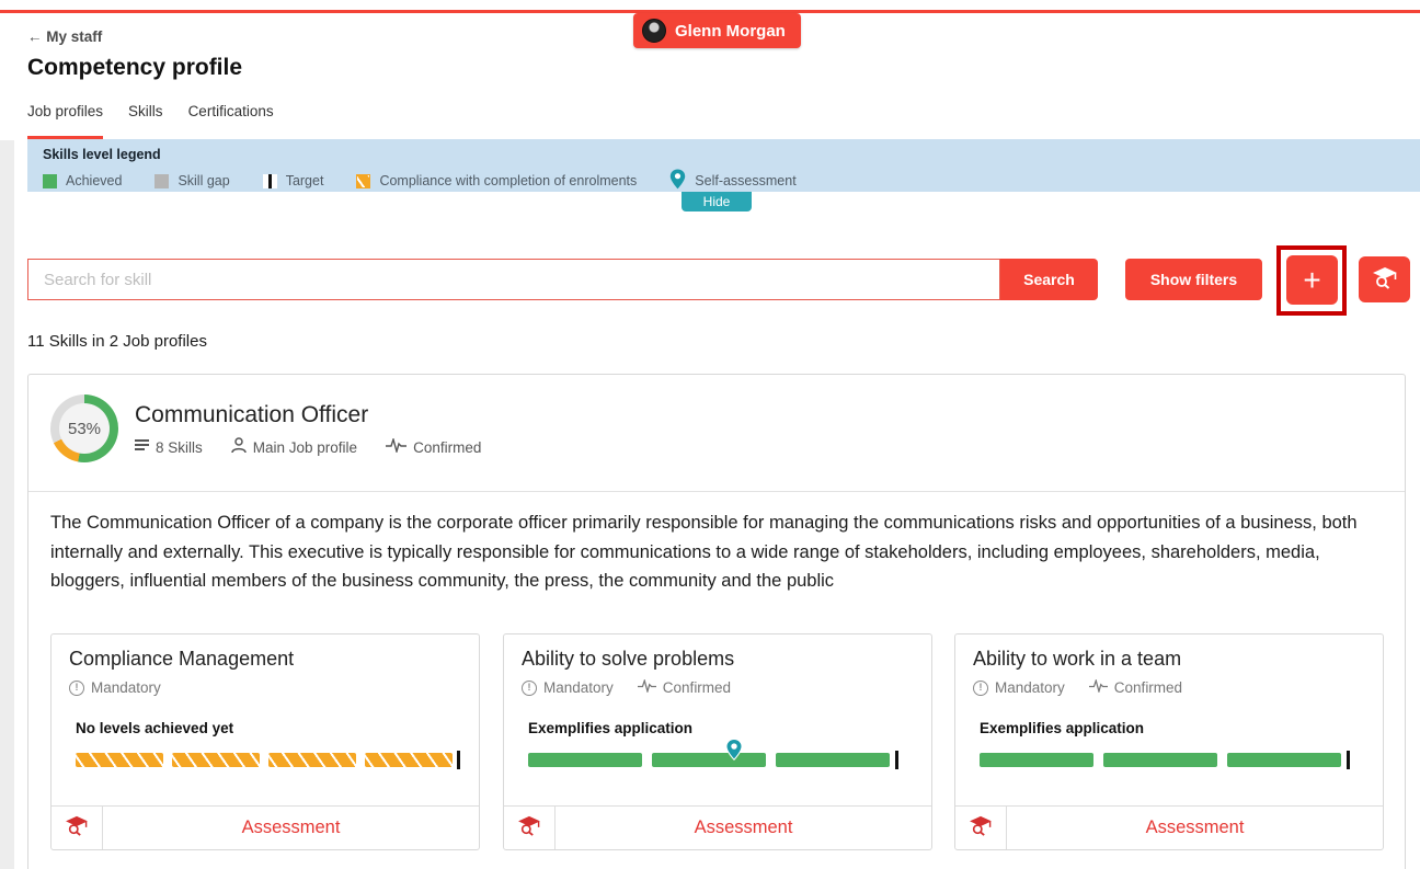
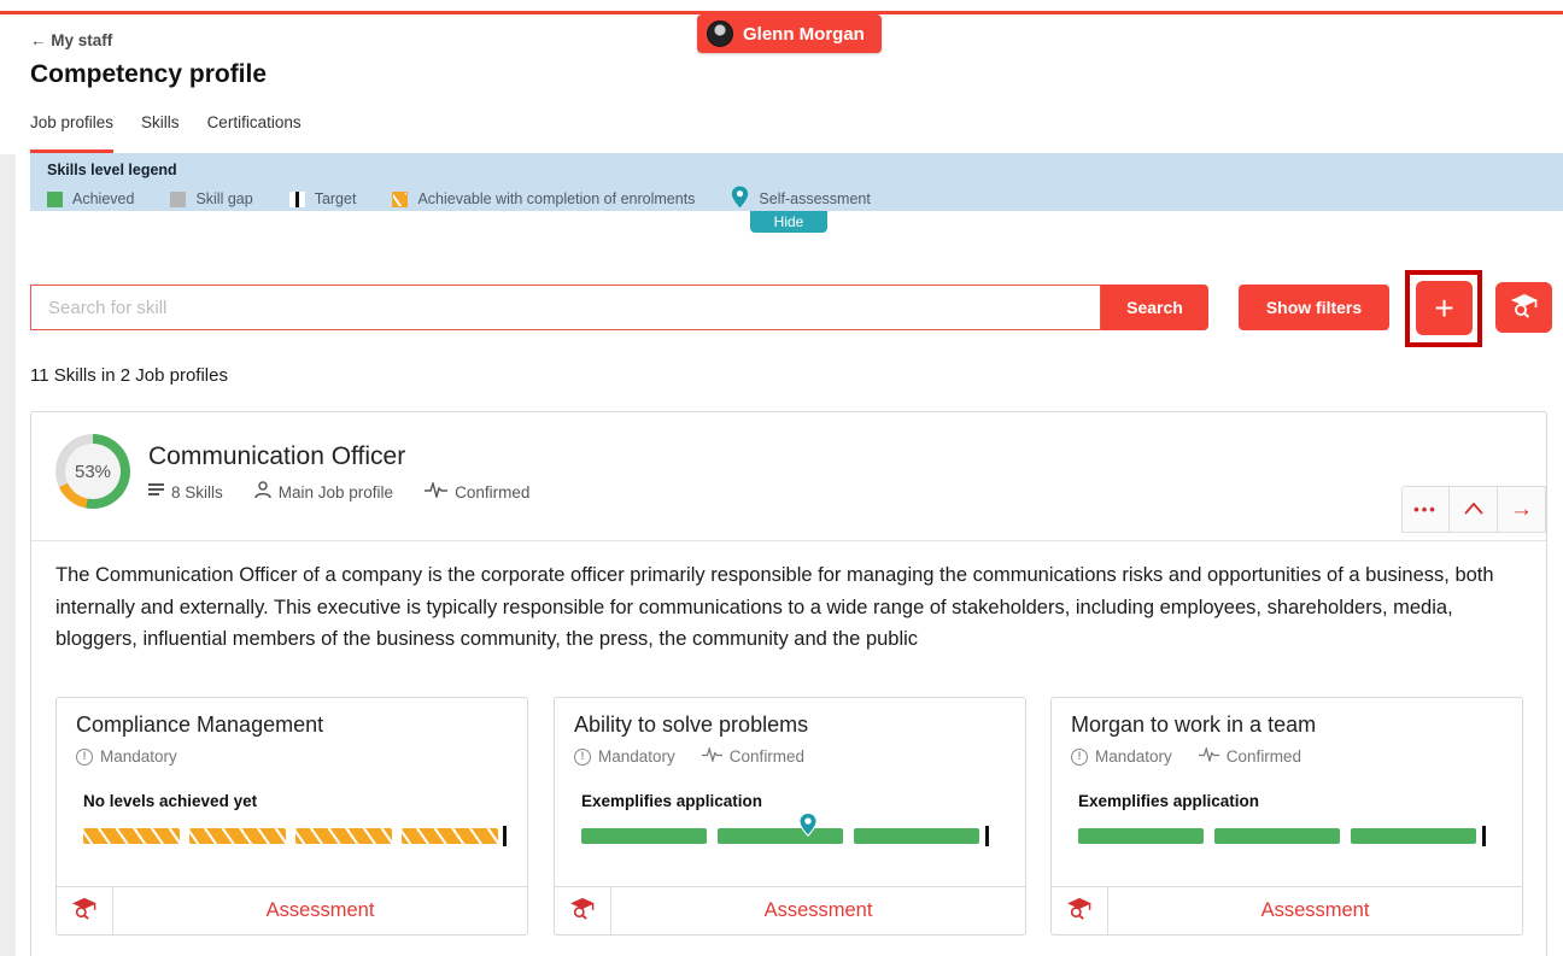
  Glenn Morgan
  ← My staff
  Competency profile
  Job profiles
  Skills
  Certifications
  Skills level legend
  Achieved
  Skill gap
  Target
- Compliance with completion of enrolments
+ Achievable with completion of enrolments
  Self-assessment
  Hide
  Search for skill
  Search
  Show filters
  +
  11 Skills in 2 Job profiles
  53%
  Communication Officer
  8 Skills
  Main Job profile
  Confirmed
+ •••
+ →
  The Communication Officer of a company is the corporate officer primarily responsible for managing the communications risks and opportunities of a business, both internally and externally. This executive is typically responsible for communications to a wide range of stakeholders, including employees, shareholders, media, bloggers, influential members of the business community, the press, the community and the public
  Compliance Management
  !
  Mandatory
  No levels achieved yet
  Assessment
  Ability to solve problems
  !
  Mandatory
  Confirmed
  Exemplifies application
  Assessment
- Ability to work in a team
+ Morgan to work in a team
  !
  Mandatory
  Confirmed
  Exemplifies application
  Assessment
